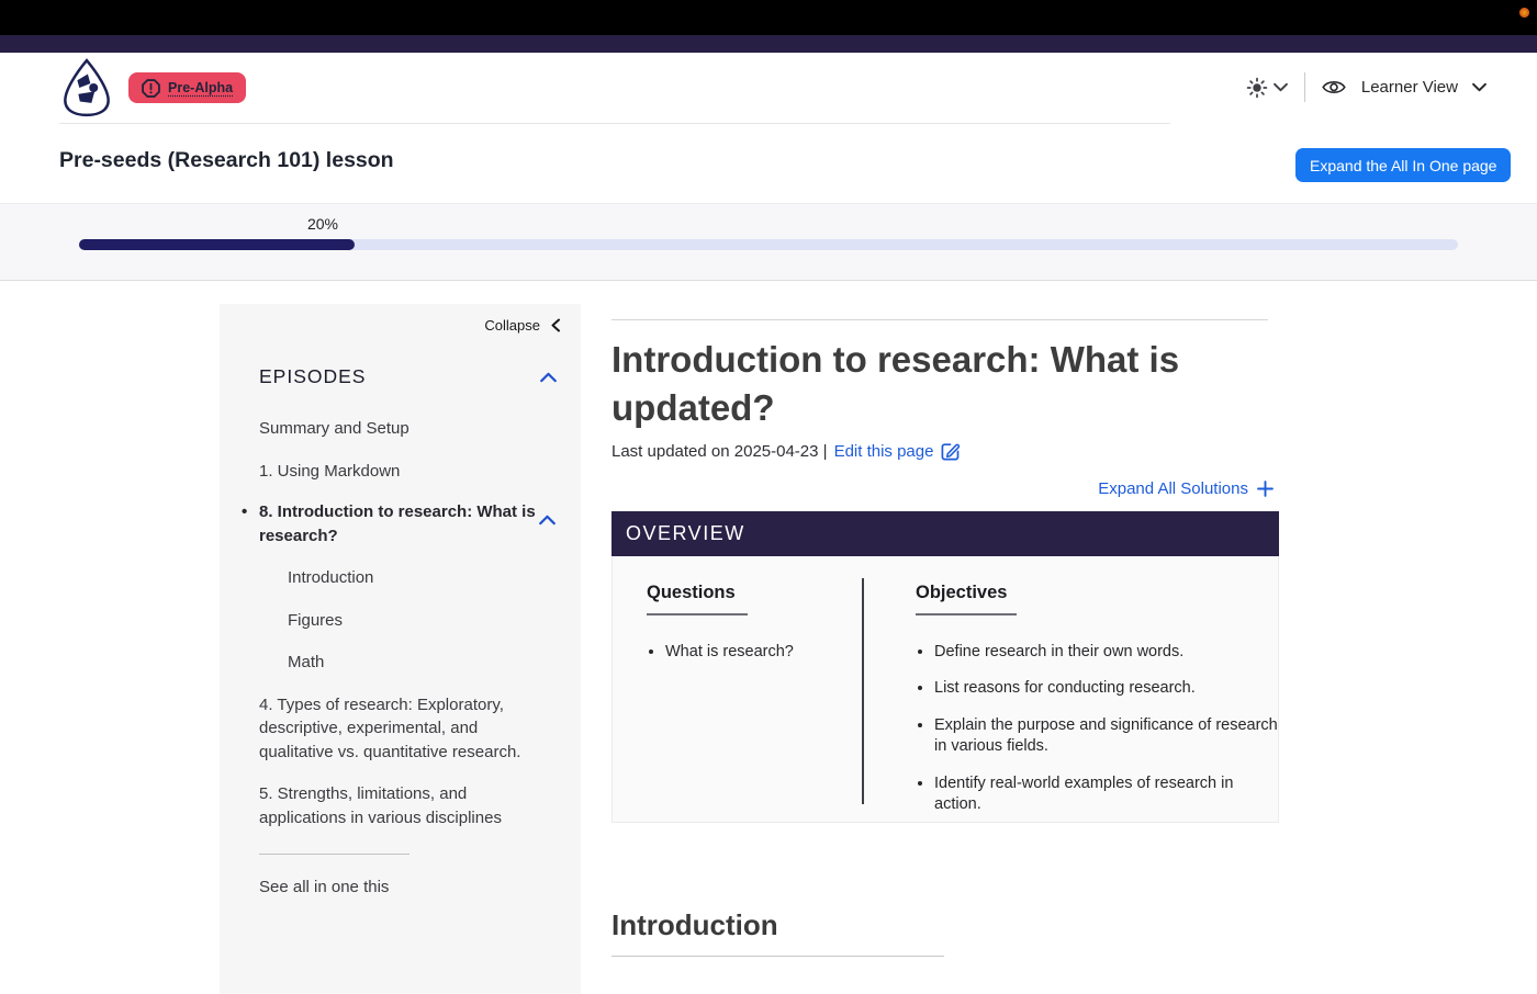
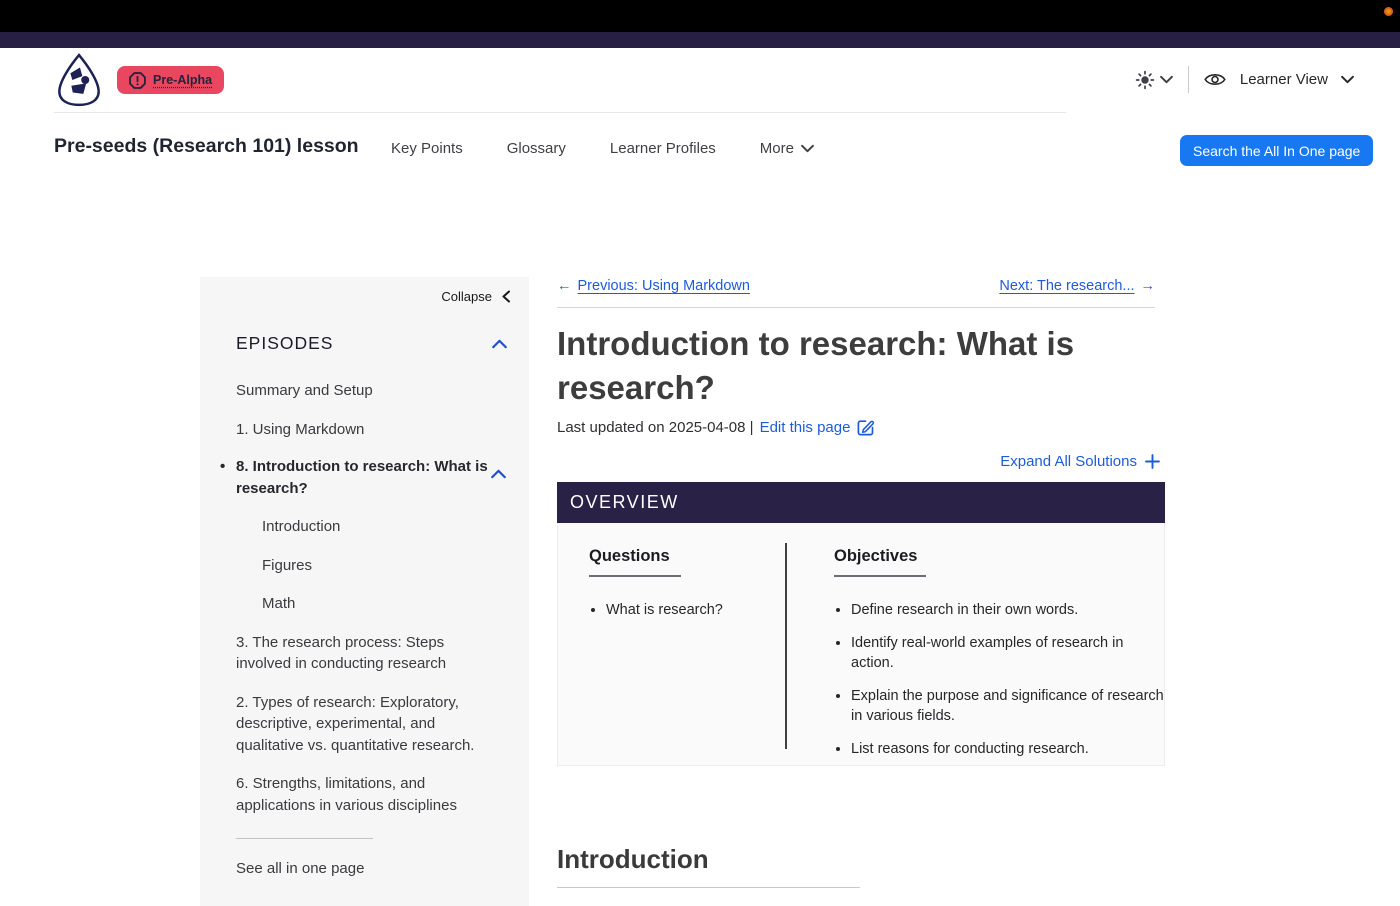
  Pre-Alpha
  Learner View
  Pre-seeds (Research 101) lesson
+ Key Points
+ Glossary
+ Learner Profiles
+ More
- Expand the All In One page
+ Search the All In One page
- 20%
  Collapse
  EPISODES
  Summary and Setup
  1. Using Markdown
  •
  8. Introduction to research: What is research?
  Introduction
  Figures
  Math
+ 3. The research process: Steps involved in conducting research
- 4. Types of research: Exploratory, descriptive, experimental, and qualitative vs. quantitative research.
+ 2. Types of research: Exploratory, descriptive, experimental, and qualitative vs. quantitative research.
- 5. Strengths, limitations, and applications in various disciplines
+ 6. Strengths, limitations, and applications in various disciplines
- See all in one this
+ See all in one page
+ ←
+ Previous: Using Markdown
+ Next: The research...
+ →
- Introduction to research: What is updated?
+ Introduction to research: What is research?
- Last updated on 2025-04-23 |
+ Last updated on 2025-04-08 |
  Edit this page
  Expand All Solutions
  OVERVIEW
  Questions
  What is research?
  Objectives
  Define research in their own words.
- List reasons for conducting research.
+ Identify real-world examples of research in action.
  Explain the purpose and significance of research in various fields.
- Identify real-world examples of research in action.
+ List reasons for conducting research.
  Introduction
